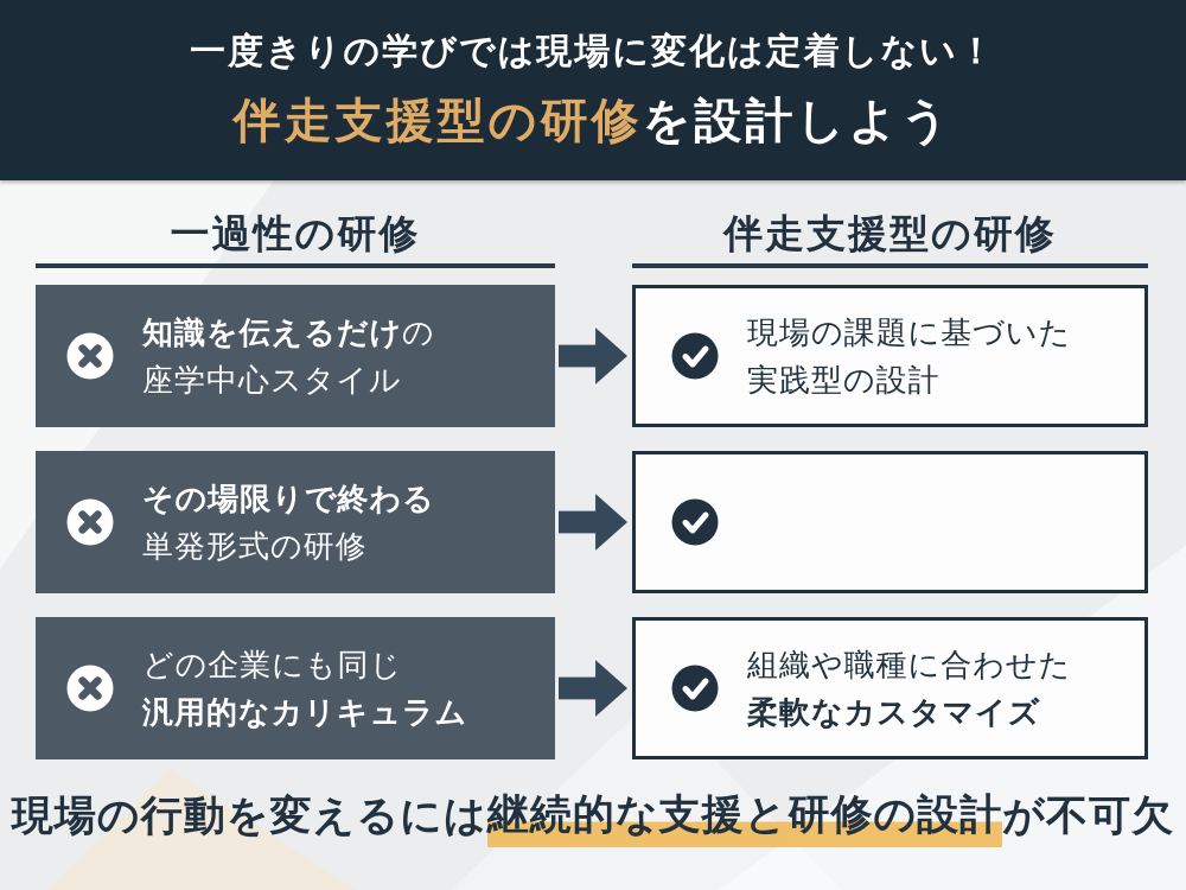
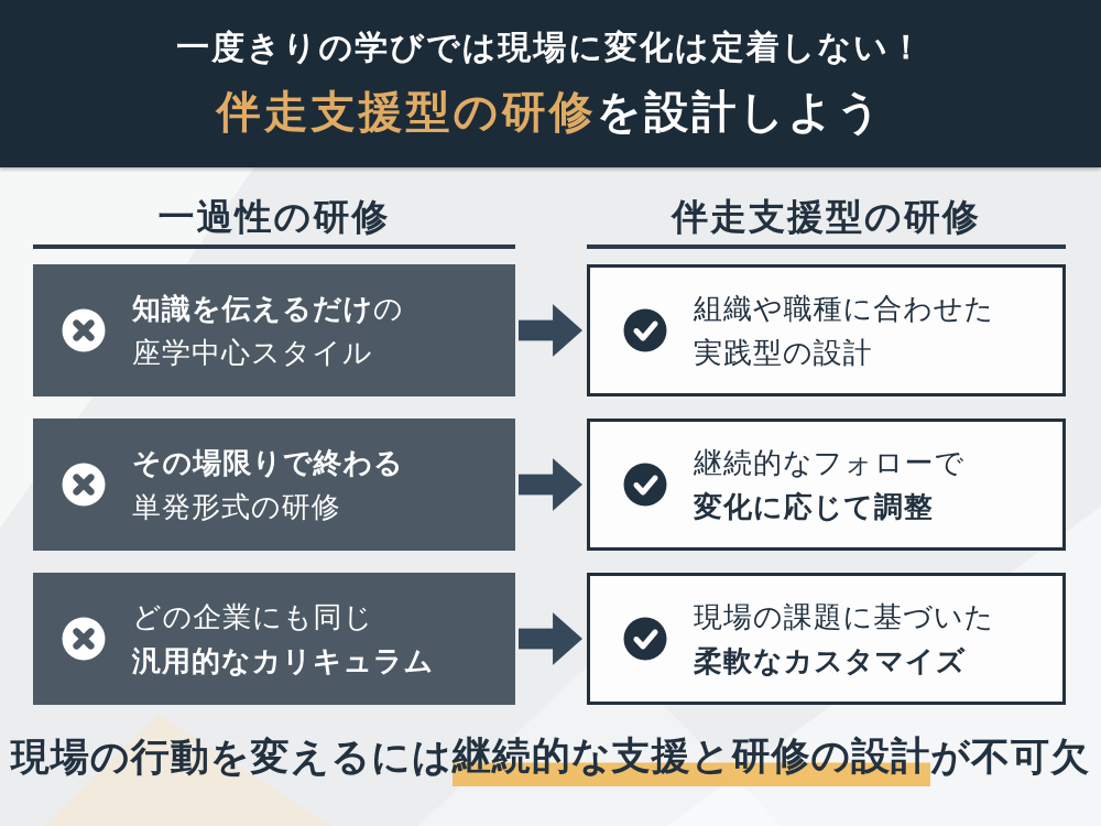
  一度きりの学びでは現場に変化は定着しない！
  伴走支援型の研修を設計しよう
  一過性の研修
  伴走支援型の研修
  知識を伝えるだけの
  座学中心スタイル
- 現場の課題に基づいた
+ 組織や職種に合わせた
  実践型の設計
  その場限りで終わる
  単発形式の研修
+ 継続的なフォローで
+ 変化に応じて調整
  どの企業にも同じ
  汎用的なカリキュラム
- 組織や職種に合わせた
+ 現場の課題に基づいた
  柔軟なカスタマイズ
  現場の行動を変えるには
  継続的な支援と研修の設計
  が不可欠
